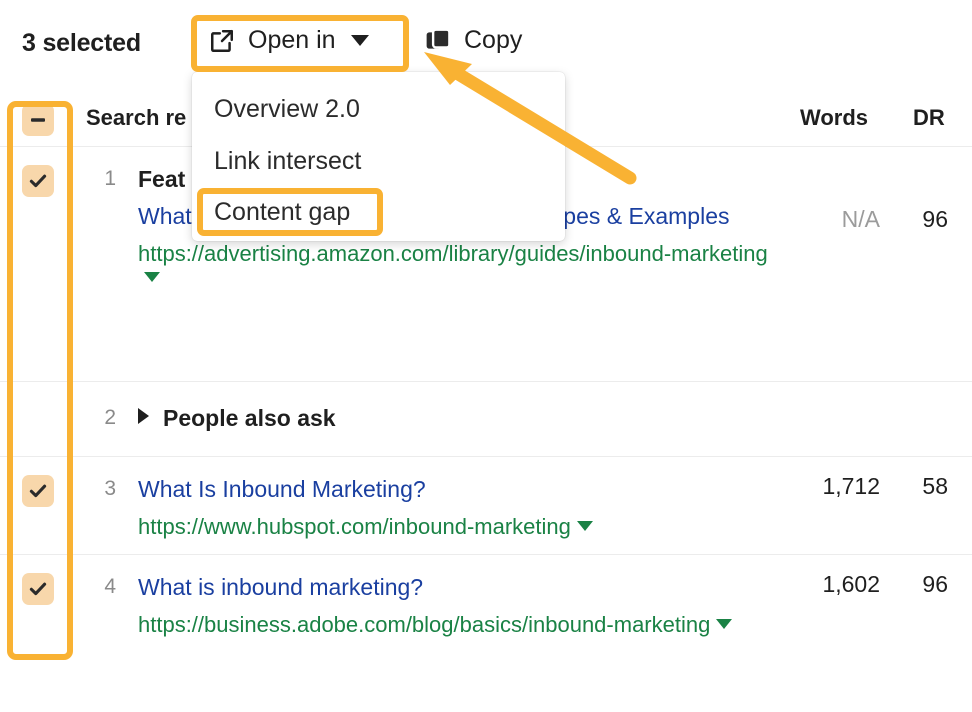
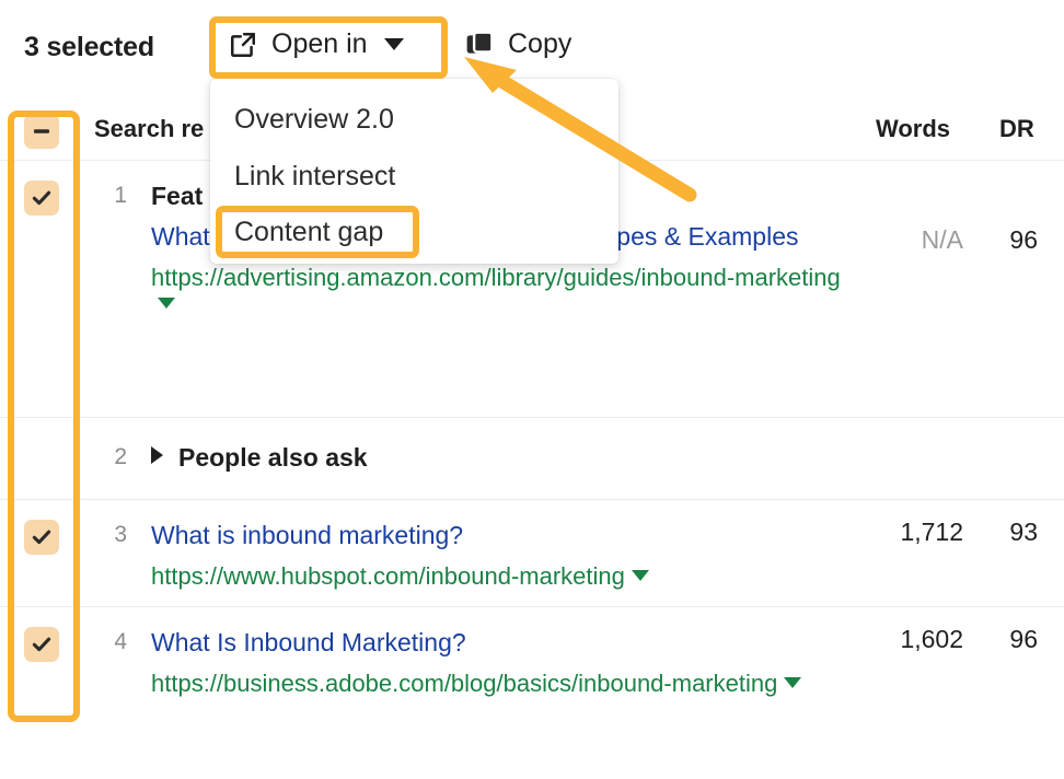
  3 selected
  Open in
  Copy
  Search re
  Words
  DR
  1
  Feat
  https://advertising.amazon.com/library/guides/inbound-marketing
  N/A
  96
  2
  People also ask
  3
- What Is Inbound Marketing?
+ What is inbound marketing?
  https://www.hubspot.com/inbound-marketing
  1,712
- 58
+ 93
  4
- What is inbound marketing?
+ What Is Inbound Marketing?
  https://business.adobe.com/blog/basics/inbound-marketing
  1,602
  96
  Overview 2.0
  Link intersect
  Content gap
